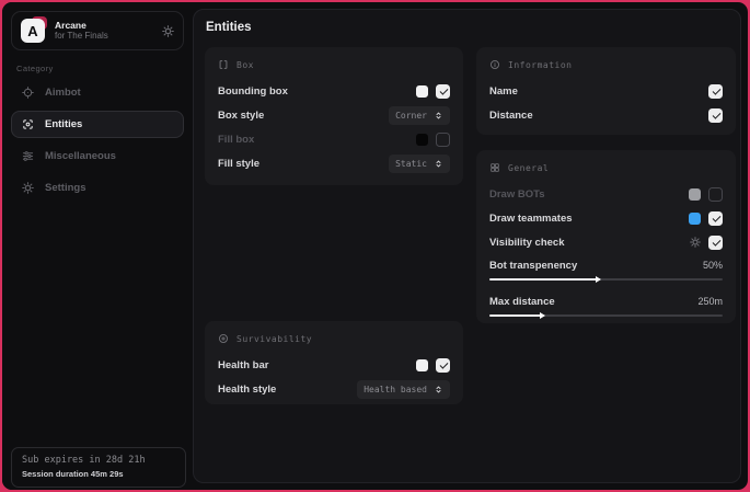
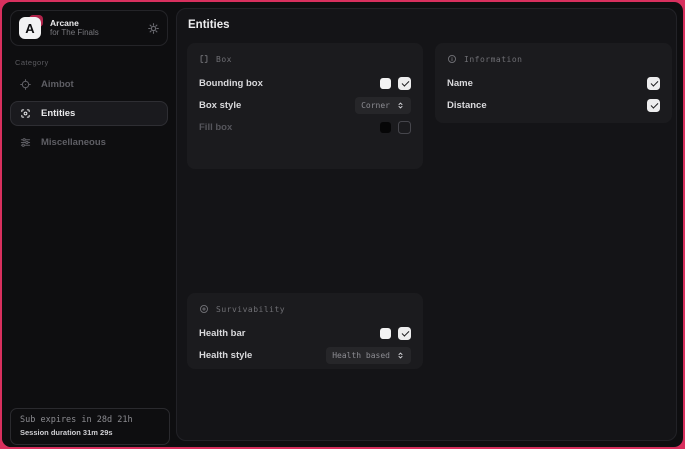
  A
  Arcane
  for The Finals
  Category
  Aimbot
  Entities
  Miscellaneous
- Settings
  Sub expires in 28d 21h
- Session duration 45m 29s
+ Session duration 31m 29s
  Entities
  Box
  Bounding box
  Box style
  Corner
  Fill box
- Fill style
- Static
  Survivability
  Health bar
  Health style
  Health based
  Information
  Name
  Distance
- General
- Draw BOTs
- Draw teammates
- Visibility check
- Bot transpenency
- 50%
- Max distance
- 250m
